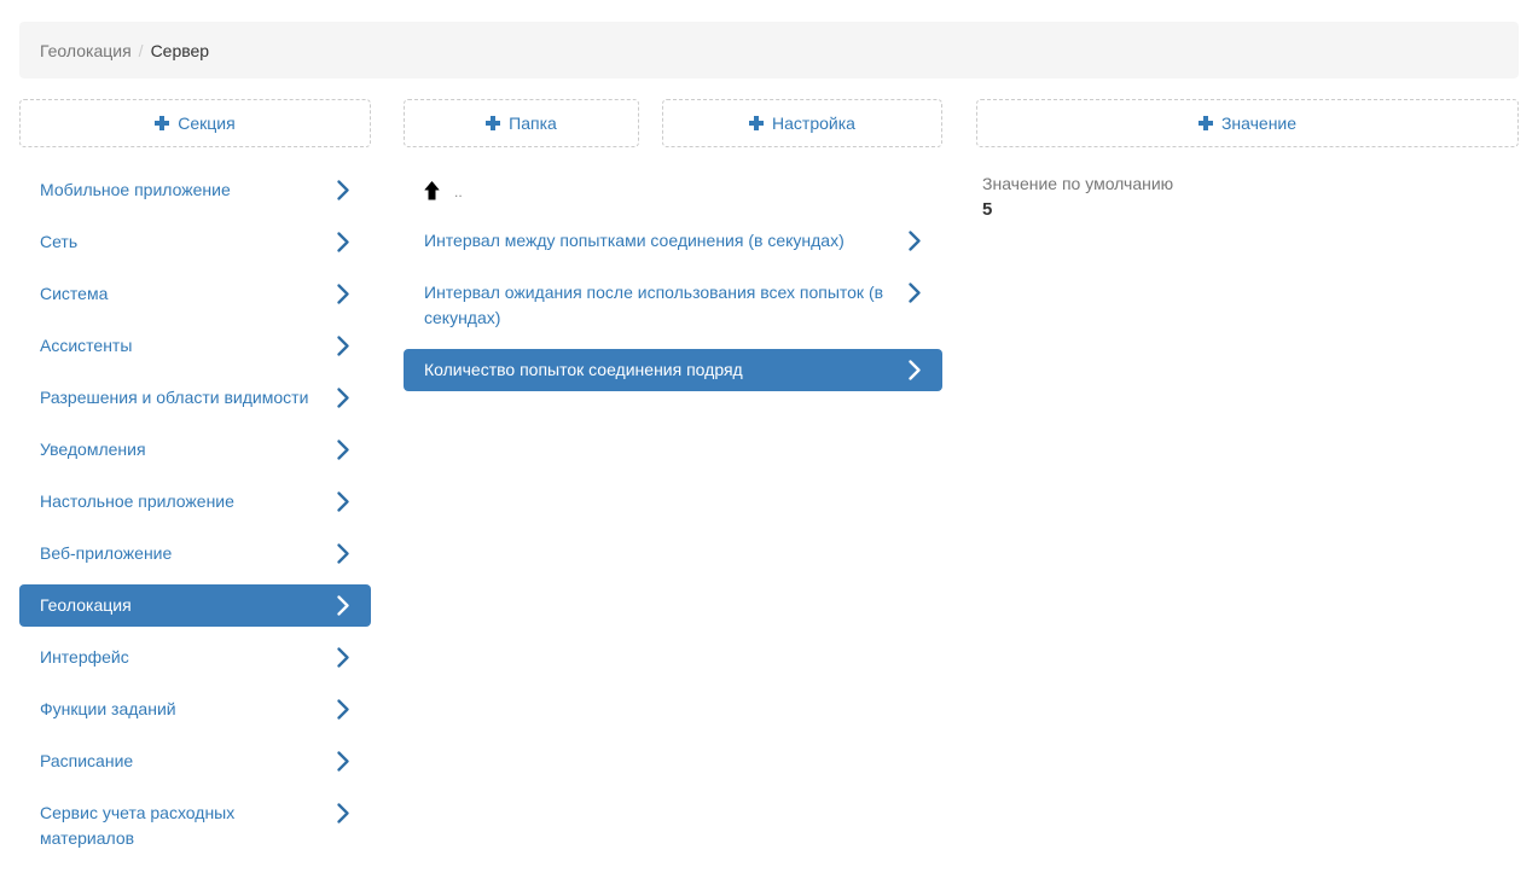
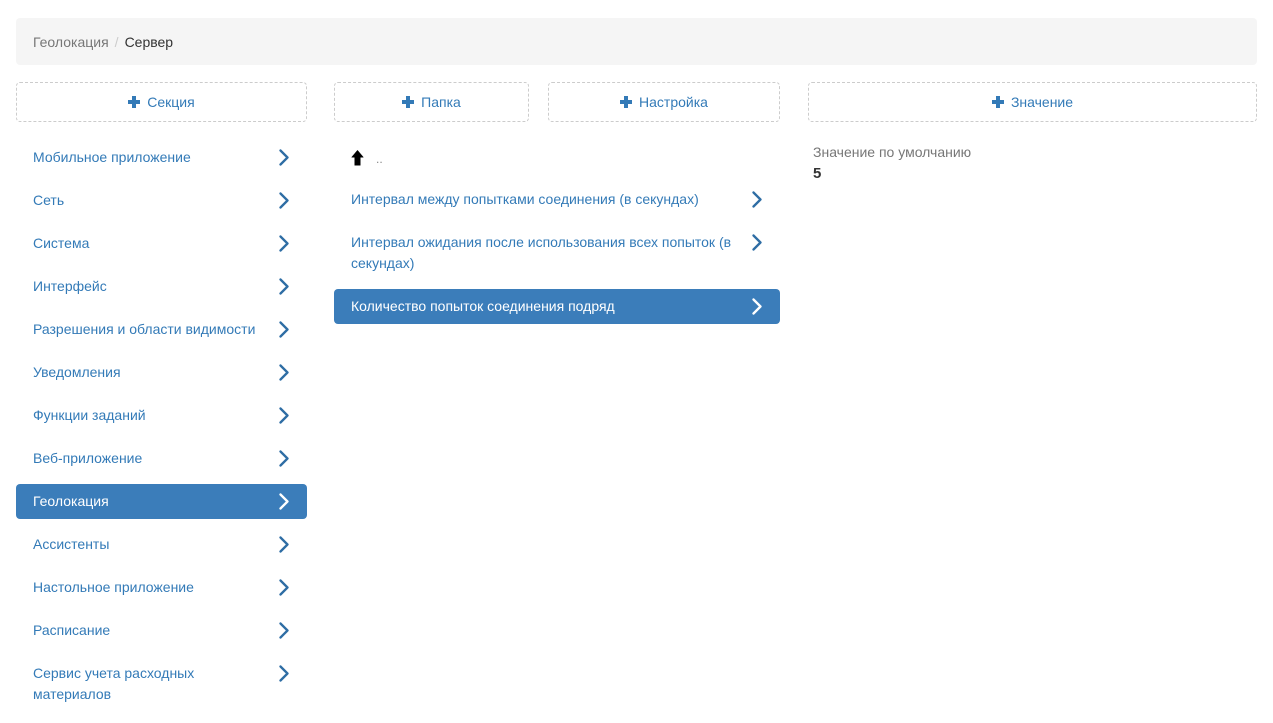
  Геолокация
  /
  Сервер
  Секция
  Мобильное приложение
  Сеть
  Система
- Ассистенты
+ Интерфейс
  Разрешения и области видимости
  Уведомления
- Настольное приложение
+ Функции заданий
  Веб-приложение
  Геолокация
- Интерфейс
+ Ассистенты
- Функции заданий
+ Настольное приложение
  Расписание
  Сервис учета расходных материалов
  Папка
  Настройка
  ..
  Интервал между попытками соединения (в секундах)
  Интервал ожидания после использования всех попыток (в секундах)
  Количество попыток соединения подряд
  Значение
  Значение по умолчанию
  5
